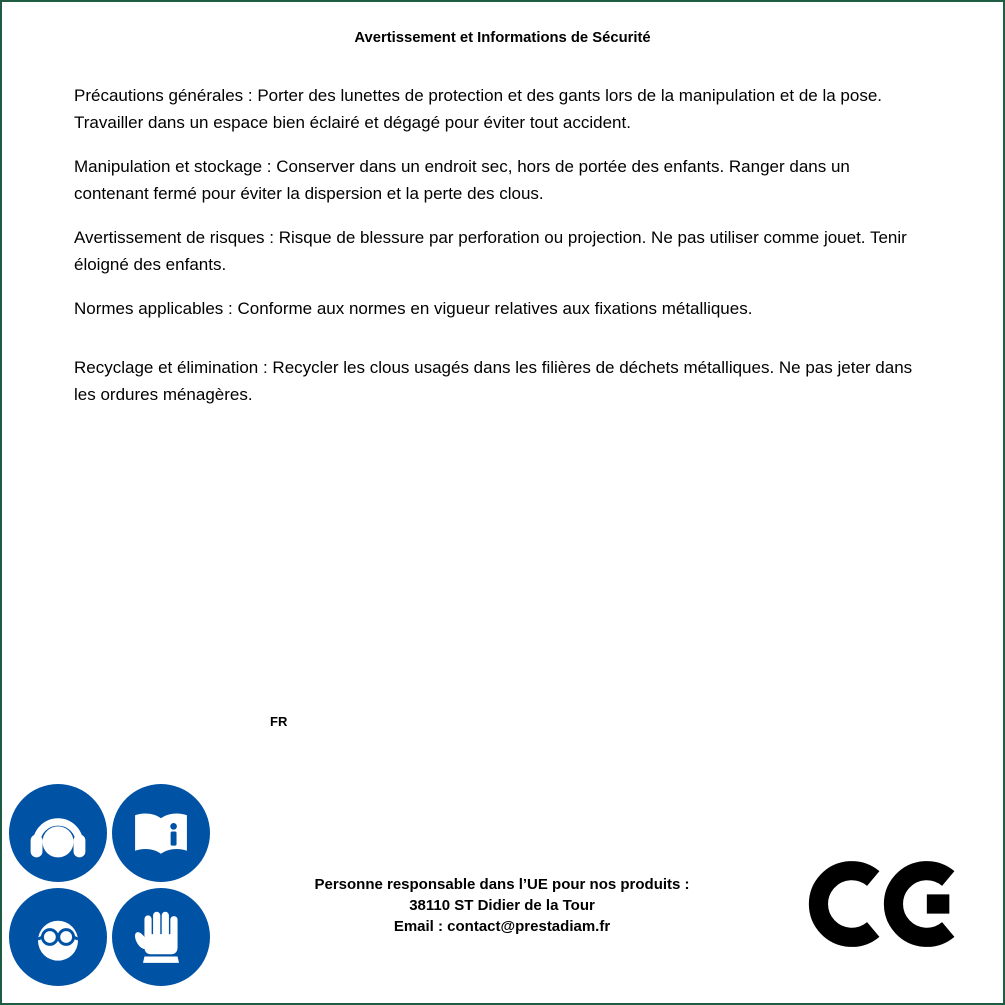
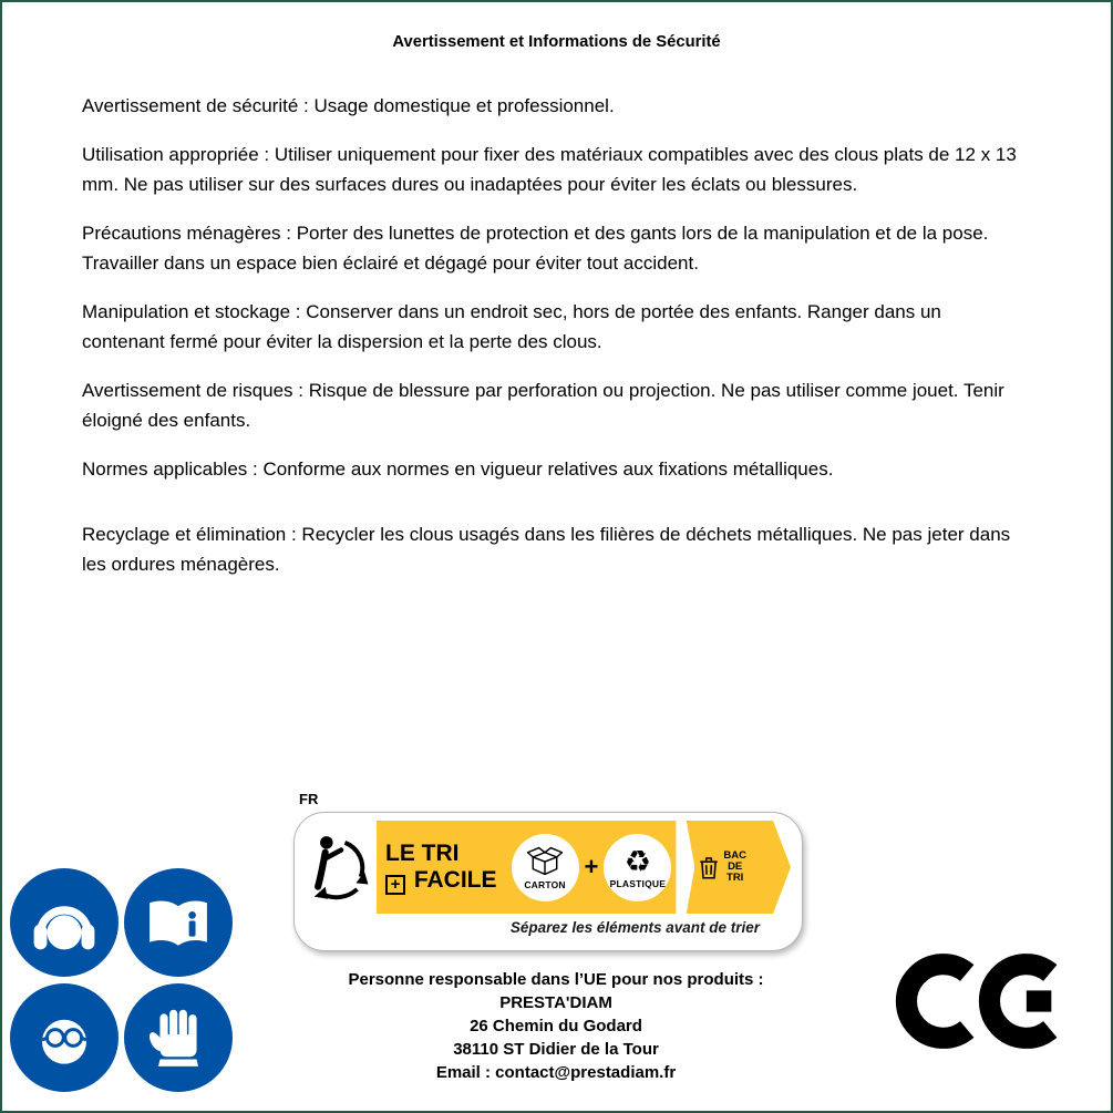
  Avertissement et Informations de Sécurité
+ Avertissement de sécurité : Usage domestique et professionnel.
+ Utilisation appropriée : Utiliser uniquement pour fixer des matériaux compatibles avec des clous plats de 12 x 13 mm. Ne pas utiliser sur des surfaces dures ou inadaptées pour éviter les éclats ou blessures.
- Précautions générales : Porter des lunettes de protection et des gants lors de la manipulation et de la pose. Travailler dans un espace bien éclairé et dégagé pour éviter tout accident.
+ Précautions ménagères : Porter des lunettes de protection et des gants lors de la manipulation et de la pose. Travailler dans un espace bien éclairé et dégagé pour éviter tout accident.
  Manipulation et stockage : Conserver dans un endroit sec, hors de portée des enfants. Ranger dans un contenant fermé pour éviter la dispersion et la perte des clous.
  Avertissement de risques : Risque de blessure par perforation ou projection. Ne pas utiliser comme jouet. Tenir éloigné des enfants.
  Normes applicables : Conforme aux normes en vigueur relatives aux fixations métalliques.
  Recyclage et élimination : Recycler les clous usagés dans les filières de déchets métalliques. Ne pas jeter dans les ordures ménagères.
  FR
+ LE TRI
+ + FACILE
+ CARTON
+ +
+ ♻︎
+ PLASTIQUE
+ BAC
+ DE
+ TRI
+ Séparez les éléments avant de trier
  Personne responsable dans l’UE pour nos produits :
+ PRESTA'DIAM
+ 26 Chemin du Godard
  38110 ST Didier de la Tour
  Email : contact@prestadiam.fr
